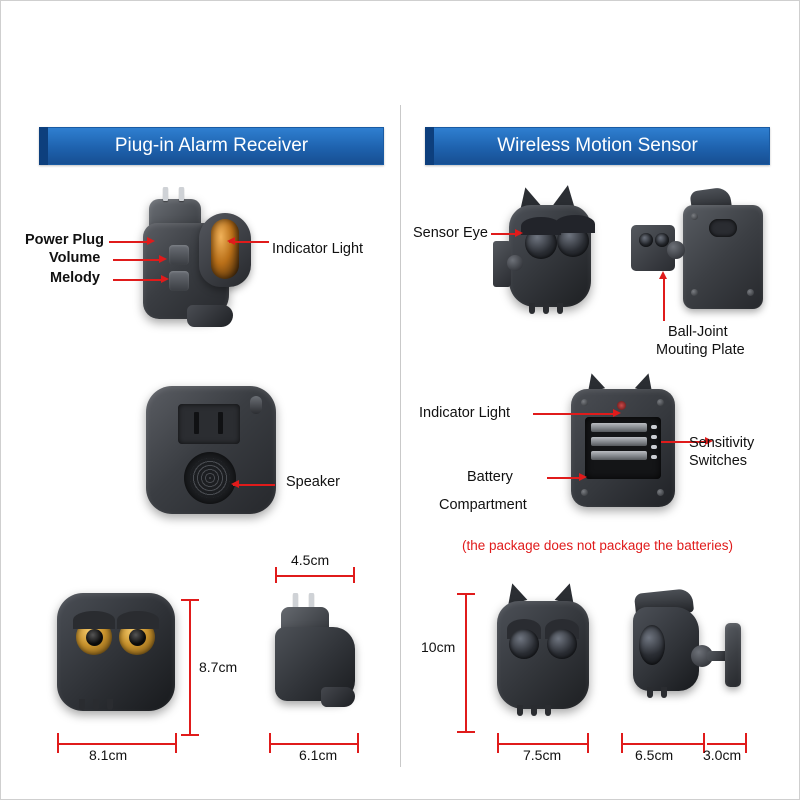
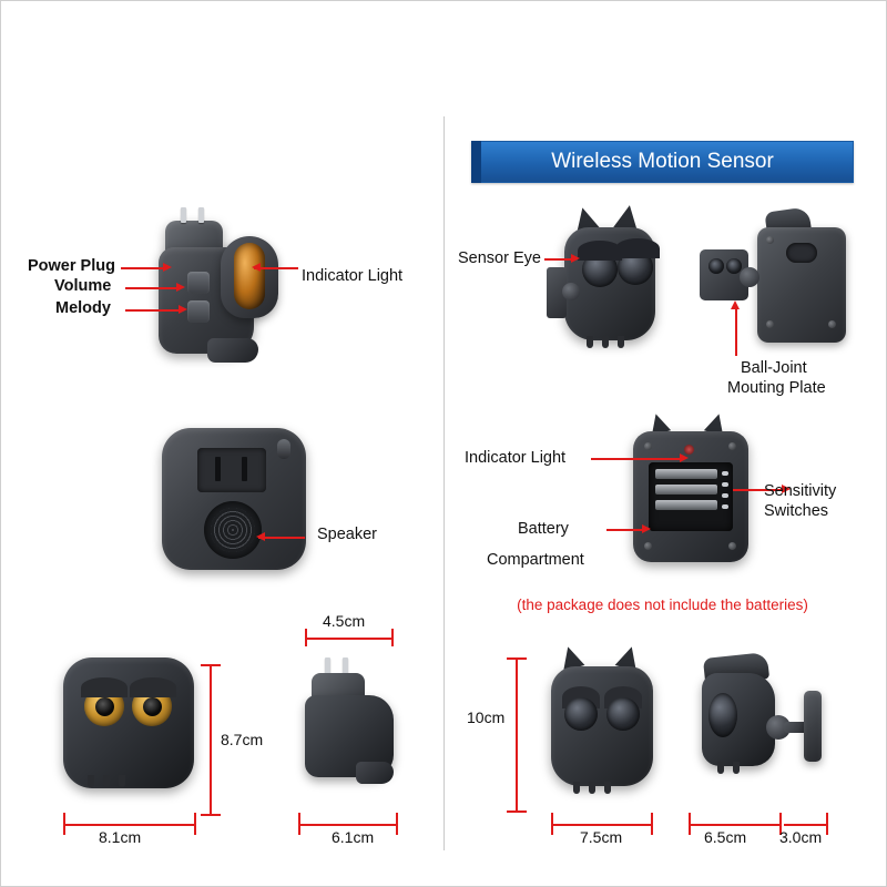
- Piug-in Alarm Receiver
  Wireless Motion Sensor
  Power Plug
  Volume
  Melody
  Indicator Light
  Speaker
  8.1cm
  8.7cm
  4.5cm
  6.1cm
  Sensor Eye
  Ball-Joint
  Mouting Plate
  Indicator Light
  Sensitivity
  Switches
  Battery
  Compartment
- (the package does not package the batteries)
+ (the package does not include the batteries)
  10cm
  7.5cm
  6.5cm
  3.0cm
